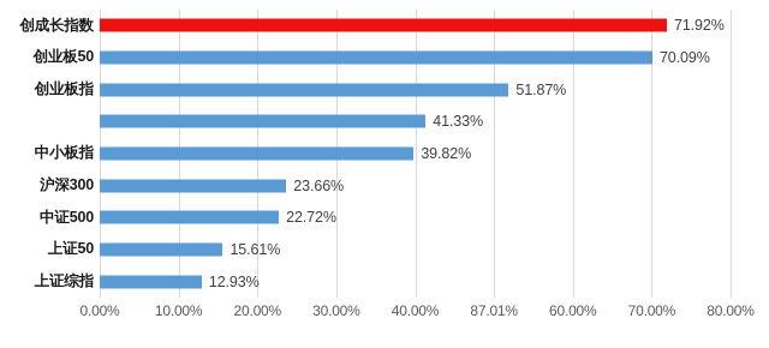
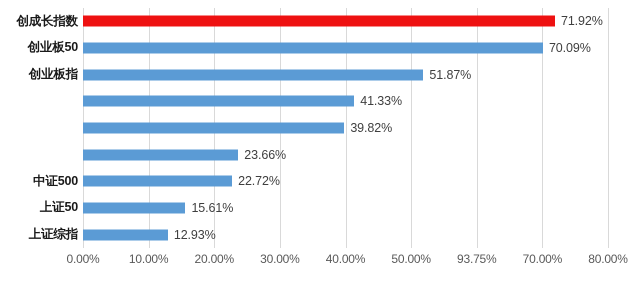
  创成长指数
  创业板50
  创业板指
- 中小板指
- 沪深300
  中证500
  上证50
  上证综指
  71.92%
  70.09%
  51.87%
  41.33%
  39.82%
  23.66%
  22.72%
  15.61%
  12.93%
  0.00%
  10.00%
  20.00%
  30.00%
  40.00%
- 87.01%
+ 50.00%
- 60.00%
+ 93.75%
  70.00%
  80.00%
